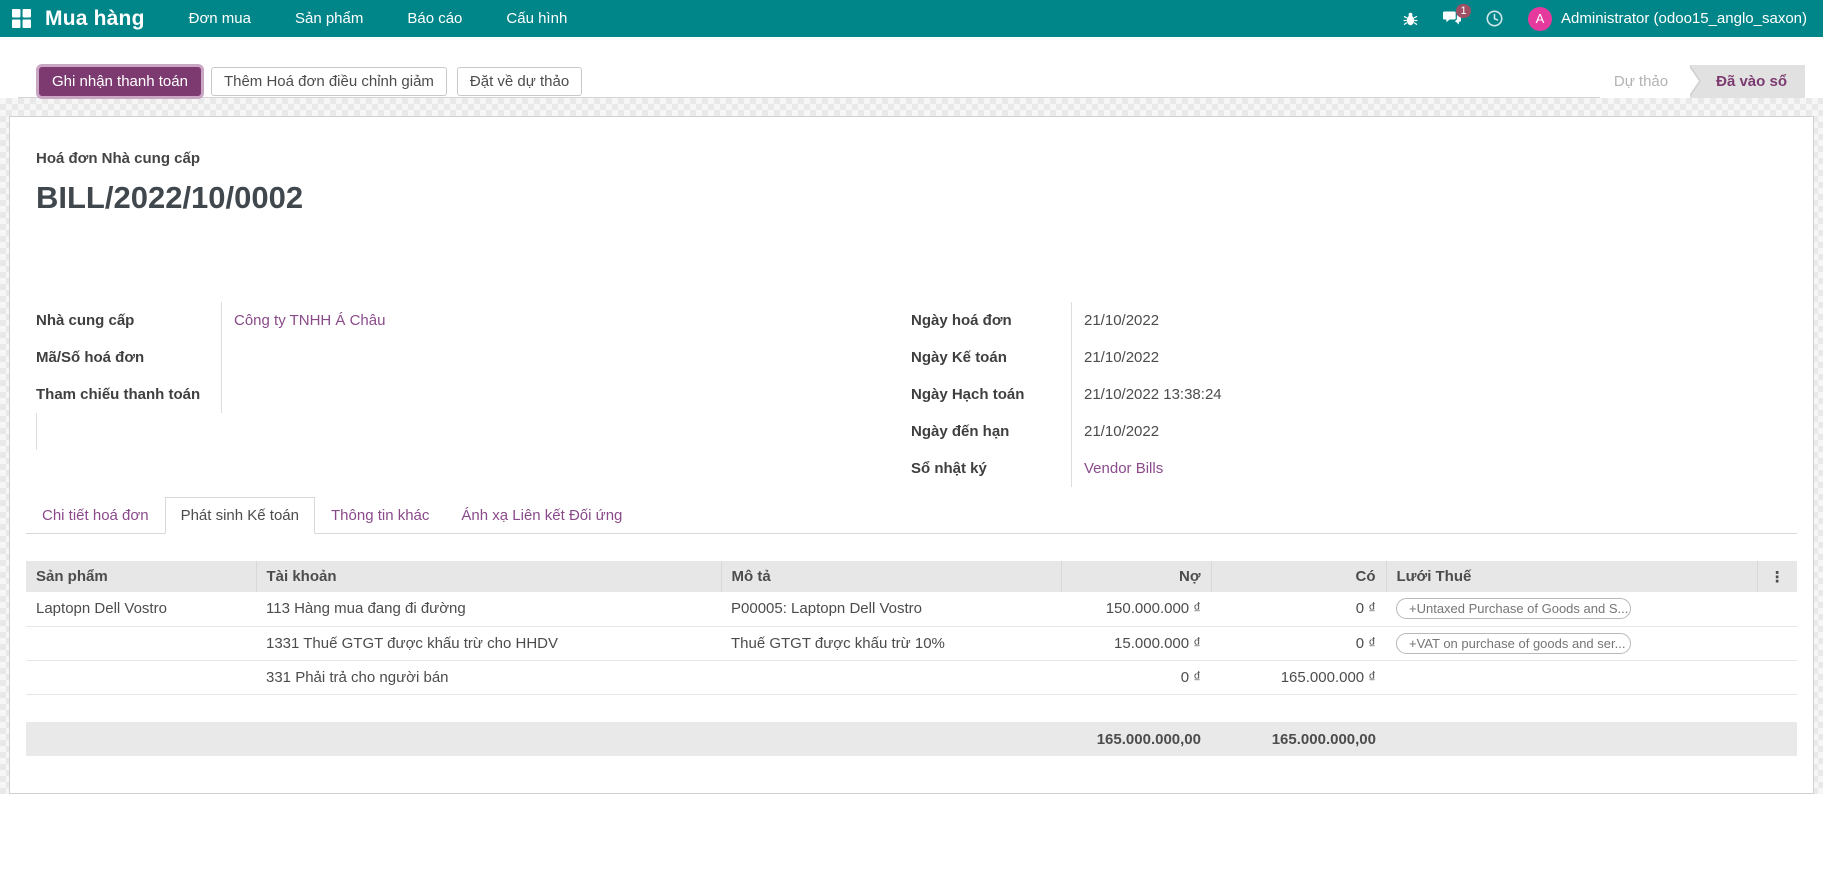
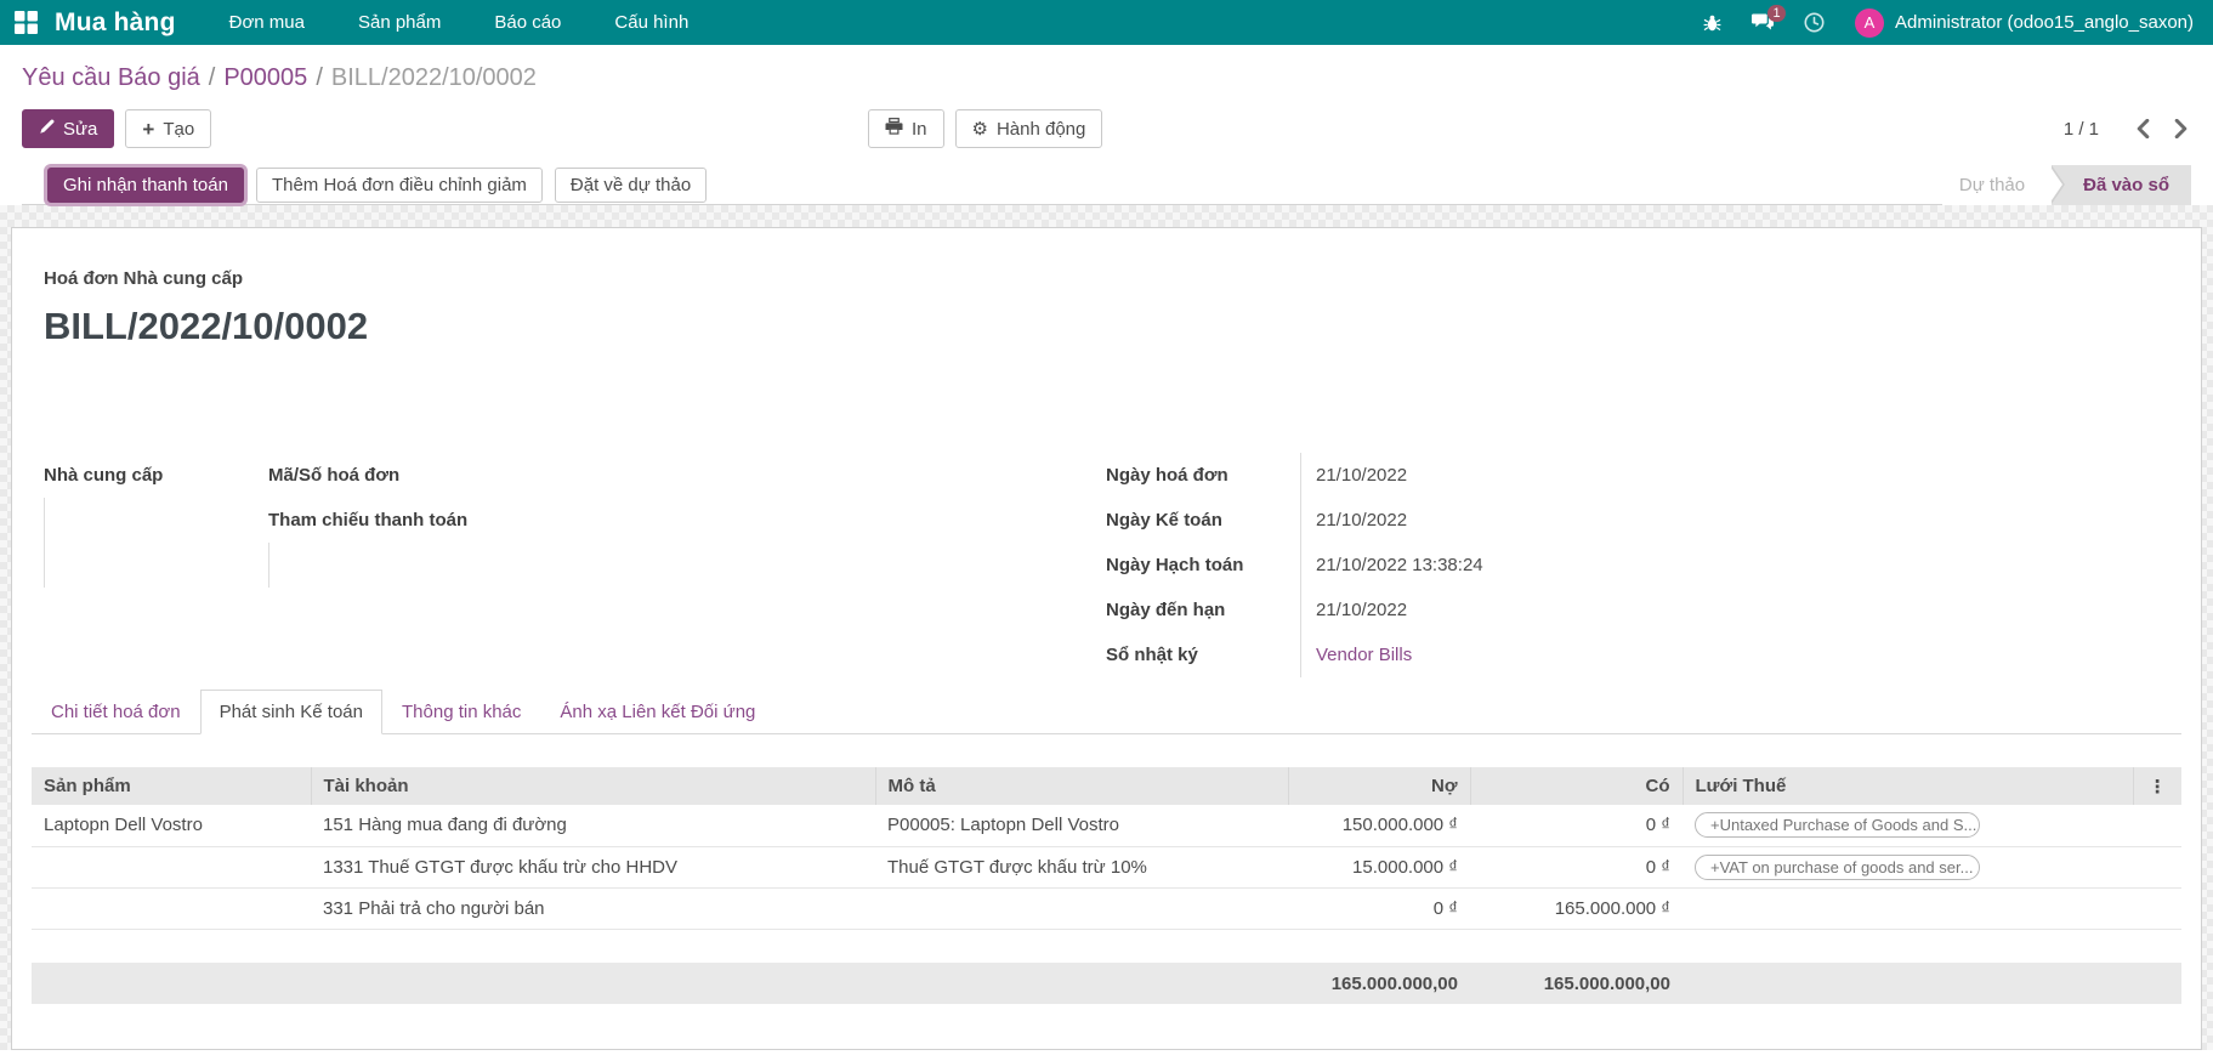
  Mua hàng
  Đơn mua
  Sản phẩm
  Báo cáo
  Cấu hình
  1
  A
  Administrator (odoo15_anglo_saxon)
+ Yêu cầu Báo giá / P00005 / BILL/2022/10/0002
+ Sửa
+ +
+ Tạo
+ In
+ ⚙
+ Hành động
+ 1 / 1
  Ghi nhận thanh toán
  Thêm Hoá đơn điều chỉnh giảm
  Đặt về dự thảo
  Dự thảo
  Đã vào sổ
  Hoá đơn Nhà cung cấp
  BILL/2022/10/0002
  Nhà cung cấp
- Công ty TNHH Á Châu
  Mã/Số hoá đơn
  Tham chiếu thanh toán
  Ngày hoá đơn
  21/10/2022
  Ngày Kế toán
  21/10/2022
  Ngày Hạch toán
  21/10/2022 13:38:24
  Ngày đến hạn
  21/10/2022
  Sổ nhật ký
  Vendor Bills
  Chi tiết hoá đơn
  Phát sinh Kế toán
  Thông tin khác
  Ánh xạ Liên kết Đối ứng
  Sản phẩm	Tài khoản	Mô tả	Nợ	Có	Lưới Thuế	⋮
- Laptopn Dell Vostro	113 Hàng mua đang đi đường	P00005: Laptopn Dell Vostro	150.000.000 ₫	0 ₫	+Untaxed Purchase of Goods and S...
+ Laptopn Dell Vostro	151 Hàng mua đang đi đường	P00005: Laptopn Dell Vostro	150.000.000 ₫	0 ₫	+Untaxed Purchase of Goods and S...
  	1331 Thuế GTGT được khấu trừ cho HHDV	Thuế GTGT được khấu trừ 10%	15.000.000 ₫	0 ₫	+VAT on purchase of goods and ser...
  	331 Phải trả cho người bán		0 ₫	165.000.000 ₫
  			165.000.000,00	165.000.000,00
